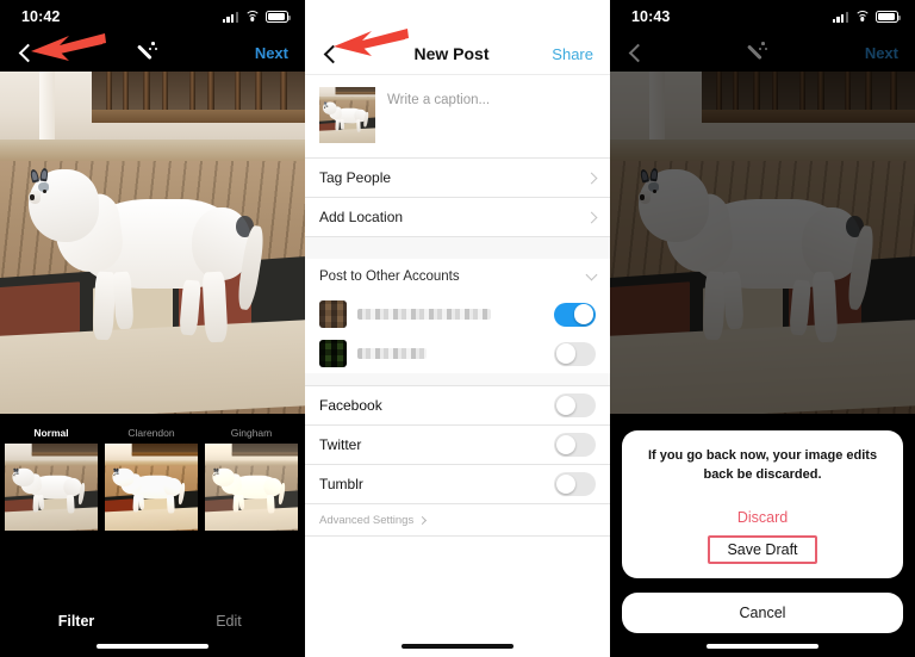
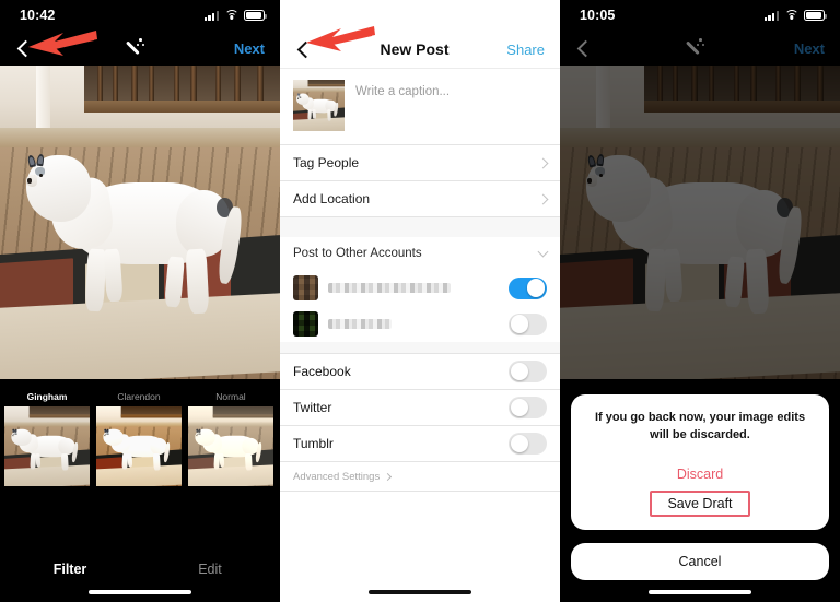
  10:42
  Next
- Normal
+ Gingham
  Clarendon
- Gingham
+ Normal
  Filter
  Edit
  New Post
  Share
  Write a caption...
  Tag People
  Add Location
  Post to Other Accounts
  Facebook
  Twitter
  Tumblr
  Advanced Settings
- 10:43
+ 10:05
  Next
- If you go back now, your image edits back be discarded.
+ If you go back now, your image edits will be discarded.
  Discard
  Save Draft
  Cancel
